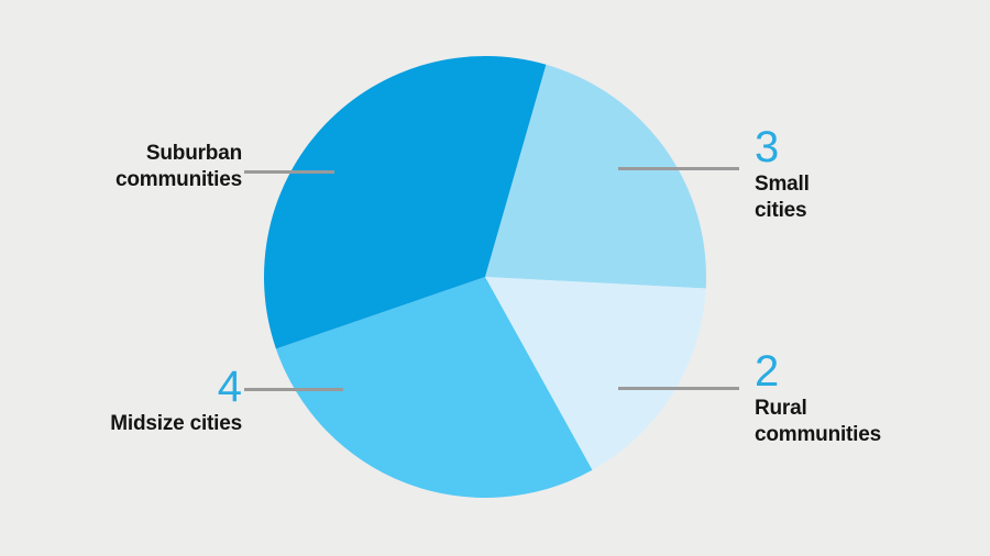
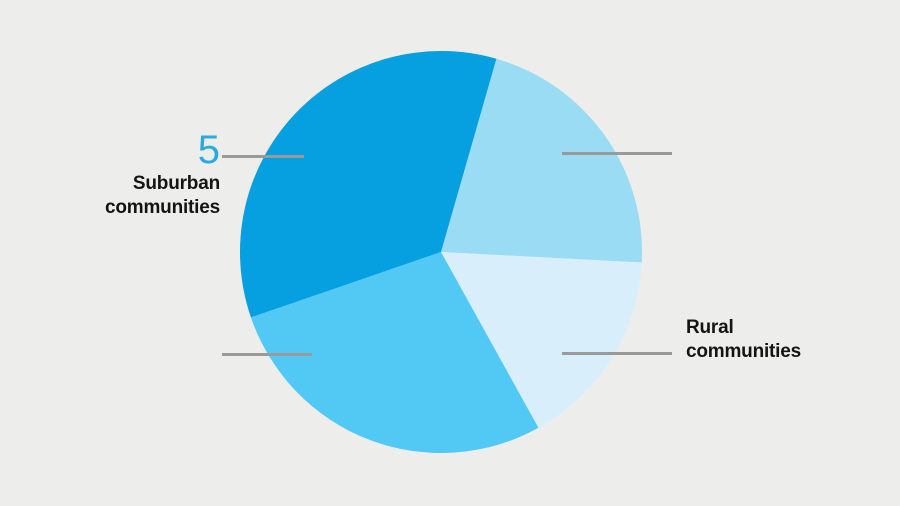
+ 5
  Suburban
  communities
- 4
- Midsize cities
- 3
- Small
- cities
- 2
  Rural
  communities
